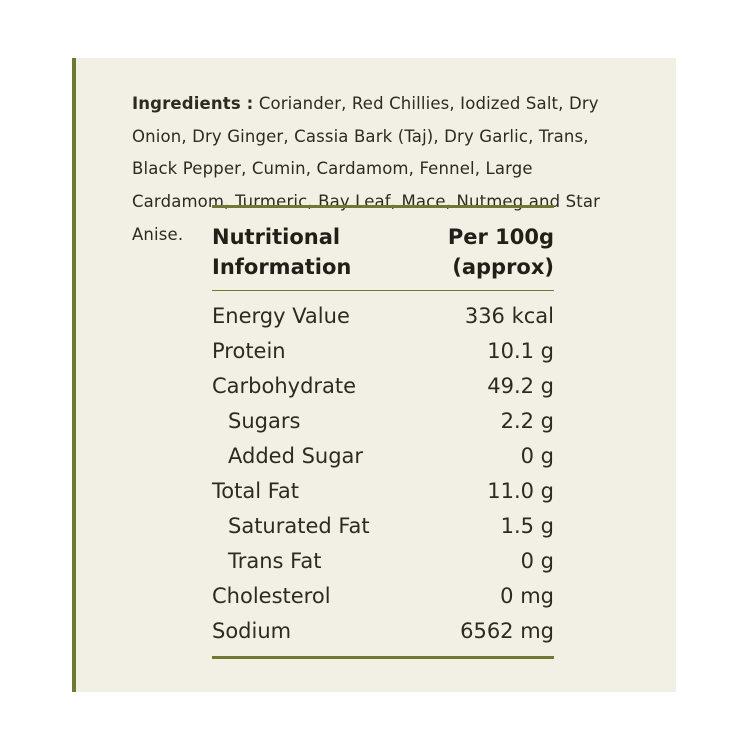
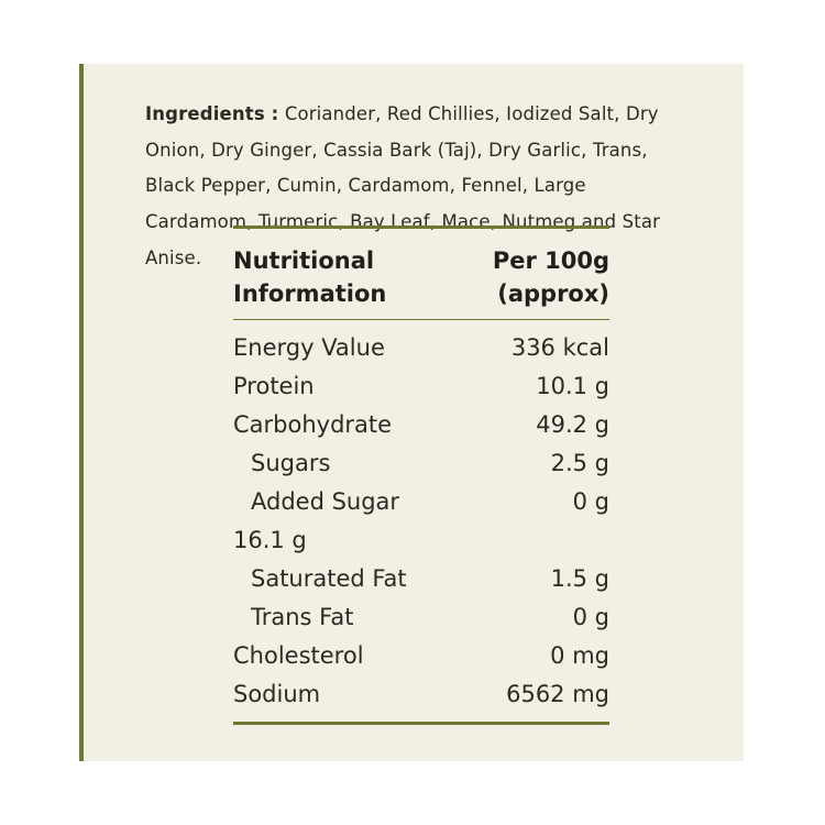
  Ingredients : Coriander, Red Chillies, Iodized Salt, Dry Onion, Dry Ginger, Cassia Bark (Taj), Dry Garlic, Trans, Black Pepper, Cumin, Cardamom, Fennel, Large Cardamom, Turmeric, Bay Leaf, Mace, Nutmeg and Star Anise.
  Nutritional
  Information
  Per 100g
  (approx)
  Energy Value
  336 kcal
  Protein
  10.1 g
  Carbohydrate
  49.2 g
  Sugars
- 2.2 g
+ 2.5 g
  Added Sugar
  0 g
- Total Fat
- 11.0 g
+ 16.1 g
  Saturated Fat
  1.5 g
  Trans Fat
  0 g
  Cholesterol
  0 mg
  Sodium
  6562 mg
